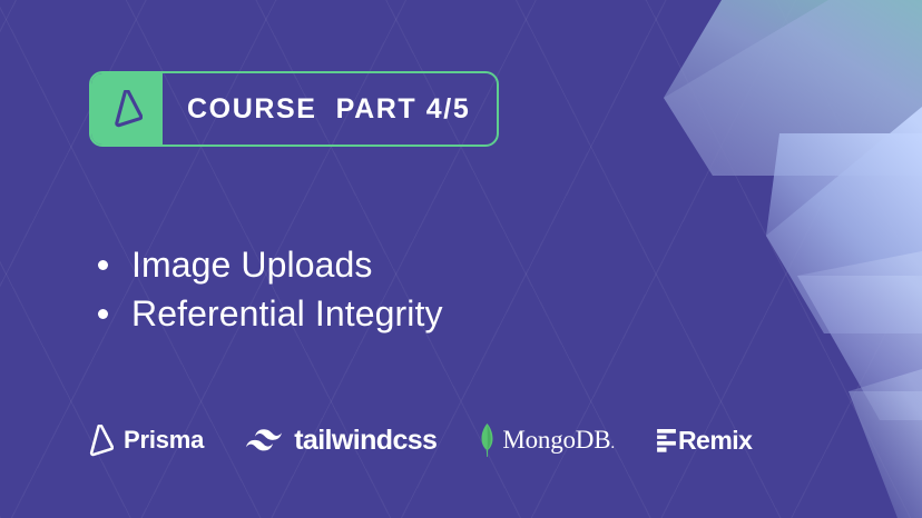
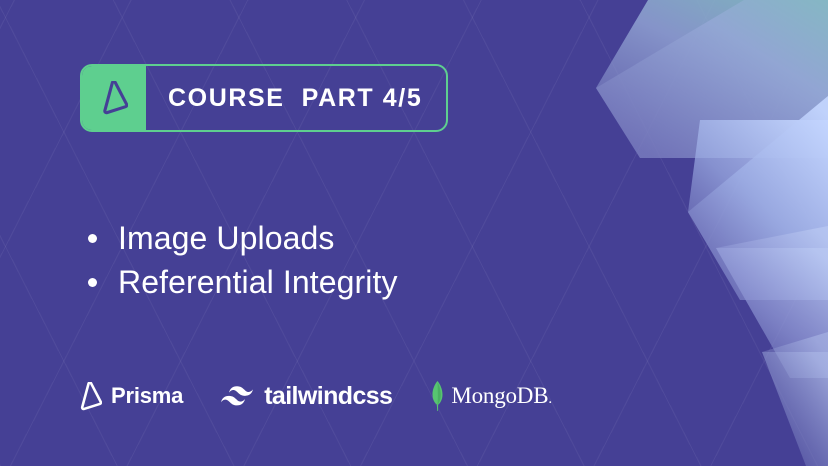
  COURSE PART 4/5
  Image Uploads
  Referential Integrity
  Prisma
  tailwindcss
  MongoDB.
- Remix
